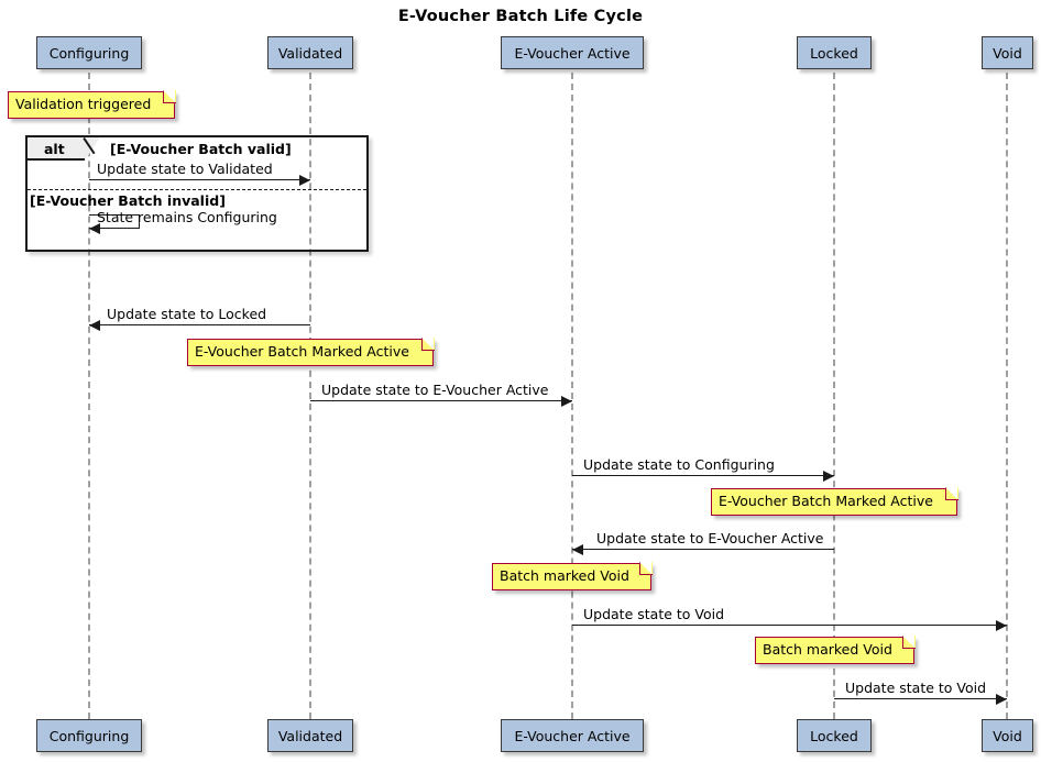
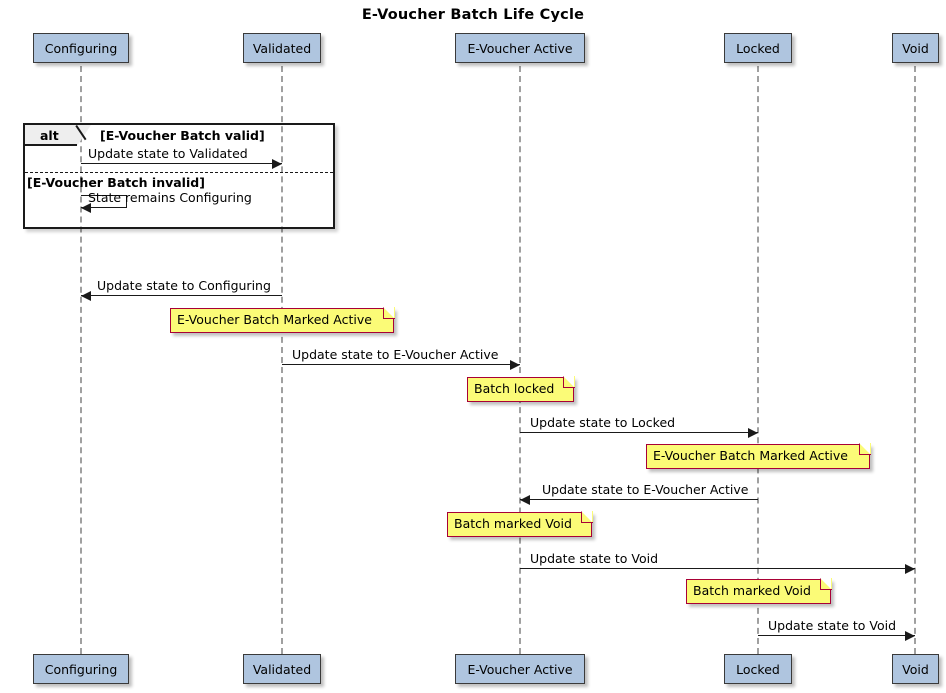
  E-Voucher Batch Life Cycle
  alt
  [E-Voucher Batch valid]
  [E-Voucher Batch invalid]
  Update state to Validated
  State remains Configuring
- Update state to Locked
+ Update state to Configuring
  Update state to E-Voucher Active
- Update state to Configuring
+ Update state to Locked
  Update state to E-Voucher Active
  Update state to Void
  Update state to Void
- Validation triggered
  E-Voucher Batch Marked Active
+ Batch locked
  E-Voucher Batch Marked Active
  Batch marked Void
  Batch marked Void
  Configuring
  Configuring
  Validated
  Validated
  E-Voucher Active
  E-Voucher Active
  Locked
  Locked
  Void
  Void
